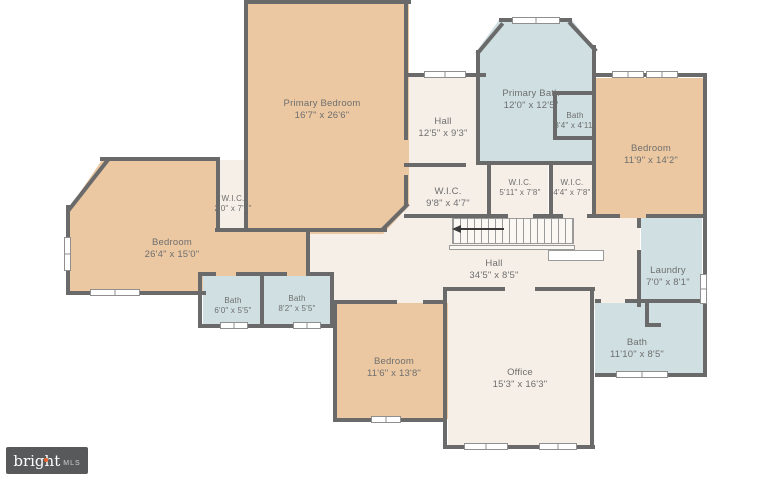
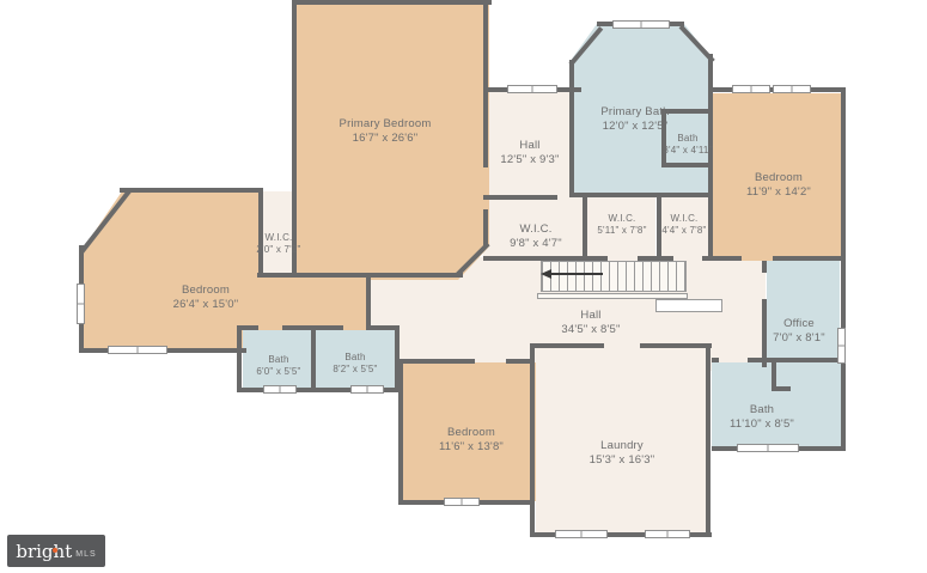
  Primary Bedroom
  16'7" x 26'6"
  Primary Bath
  12'0" x 12'5"
  Bath
  3'4" x 4'11"
  Hall
  12'5" x 9'3"
  Bedroom
  11'9" x 14'2"
  W.I.C.
  2'0" x 7'2"
  W.I.C.
  9'8" x 4'7"
  W.I.C.
  5'11" x 7'8"
  W.I.C.
  4'4" x 7'8"
  Bedroom
  26'4" x 15'0"
  Bath
  6'0" x 5'5"
  Bath
  8'2" x 5'5"
  Hall
  34'5" x 8'5"
- Laundry
+ Office
  7'0" x 8'1"
  Bath
  11'10" x 8'5"
  Bedroom
  11'6" x 13'8"
- Office
+ Laundry
  15'3" x 16'3"
  bright
